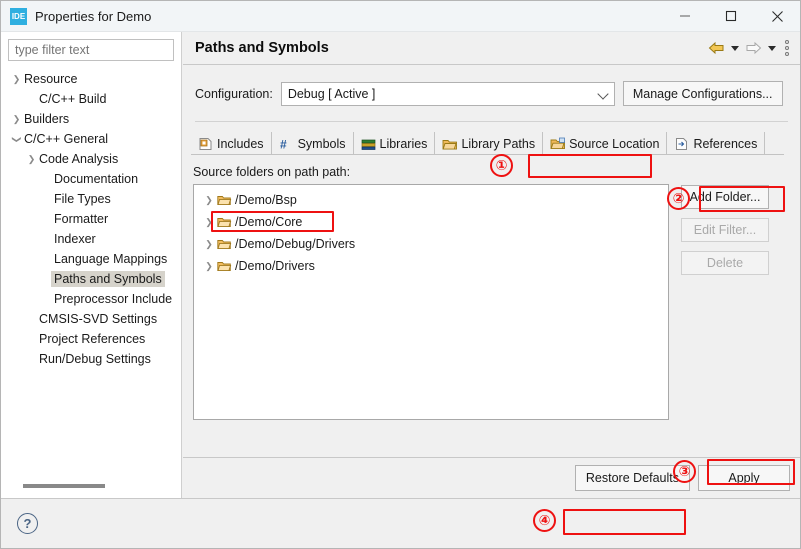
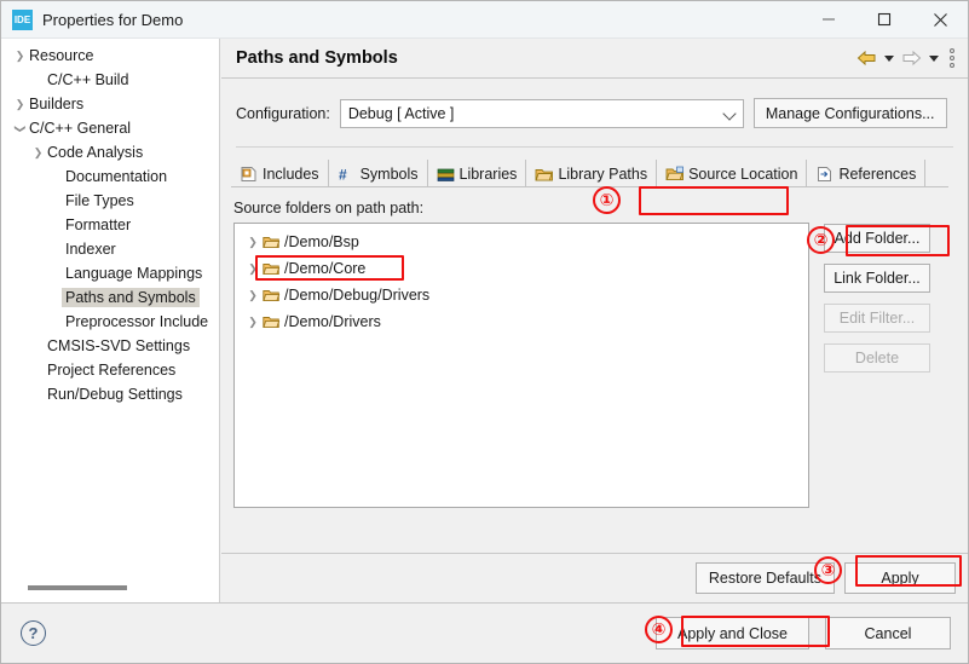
  IDE
  Properties for Demo
- type filter text
  ❯
  Resource
  C/C++ Build
  ❯
  Builders
  C/C++ General
  ❯
  Code Analysis
  Documentation
  File Types
  Formatter
  Indexer
  Language Mappings
  Paths and Symbols
  Preprocessor Include
  CMSIS-SVD Settings
  Project References
  Run/Debug Settings
  Paths and Symbols
  Configuration:
  Debug [ Active ]
  Manage Configurations...
  Includes
  #
  Symbols
  Libraries
  Library Paths
  Source Location
  References
  Source folders on path path:
  ❯
  /Demo/Bsp
  ❯
  /Demo/Core
  ❯
  /Demo/Debug/Drivers
  ❯
  /Demo/Drivers
  Add Folder...
+ Link Folder...
  Edit Filter...
  Delete
  Restore Defaults
  Apply
  ?
+ Apply and Close
+ Cancel
  ①
  ②
  ③
  ④
